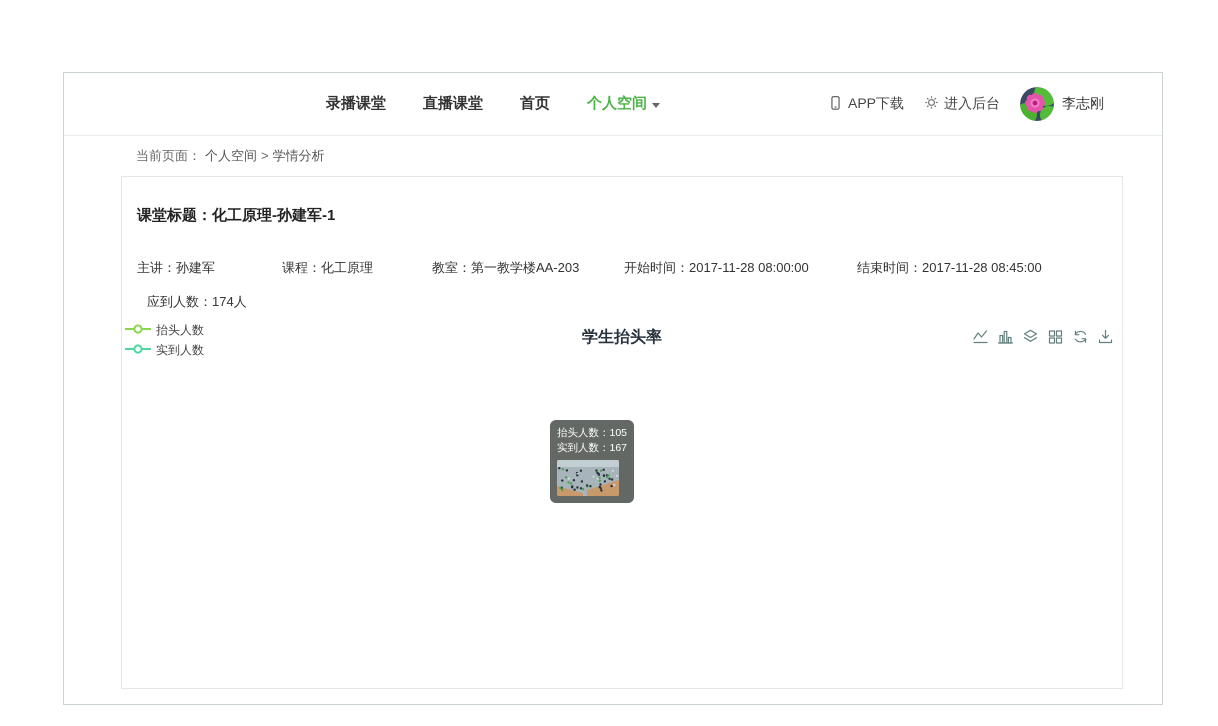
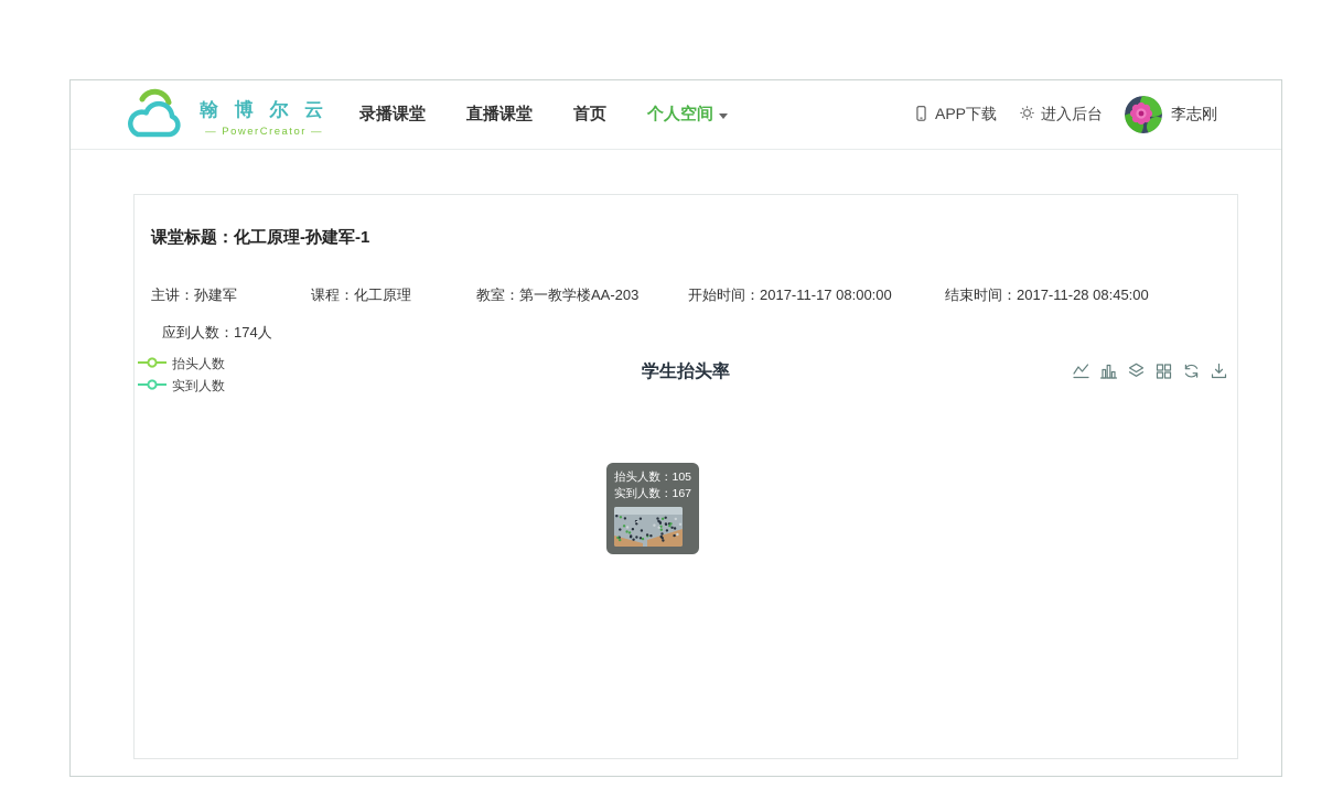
+ 翰 博 尔 云
+ — PowerCreator —
  录播课堂
  直播课堂
  首页
  个人空间
  APP下载
  进入后台
  李志刚
- 当前页面： 个人空间 > 学情分析
  课堂标题：化工原理-孙建军-1
  主讲：孙建军
  课程：化工原理
  教室：第一教学楼AA-203
- 开始时间：2017-11-28 08:00:00
+ 开始时间：2017-11-17 08:00:00
  结束时间：2017-11-28 08:45:00
  应到人数：174人
  抬头人数
  实到人数
  学生抬头率
  抬头人数：105
  实到人数：167
